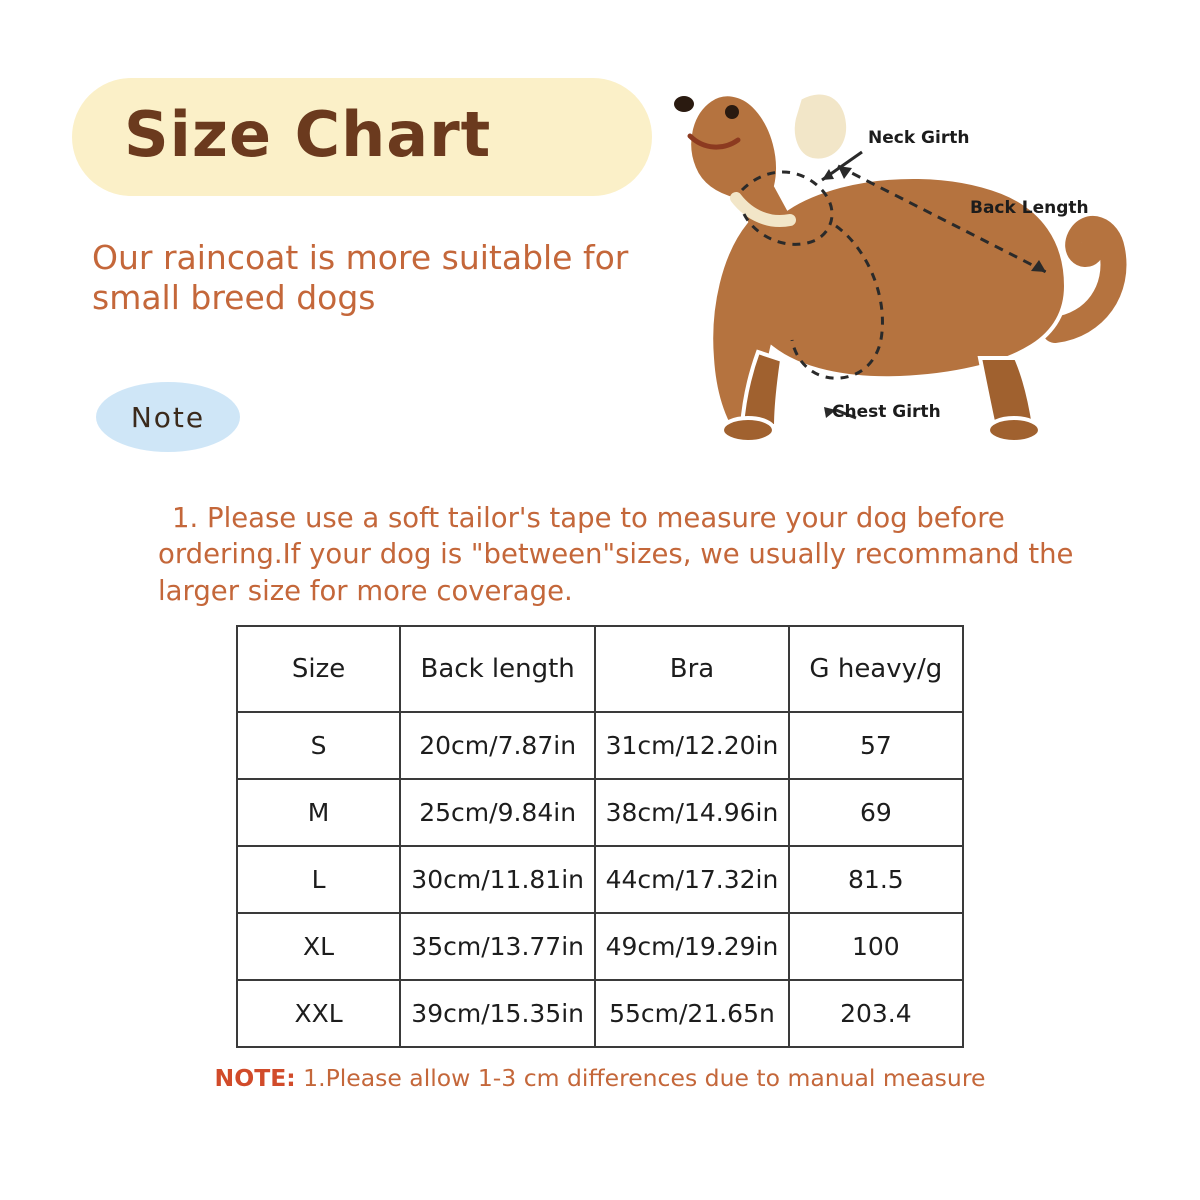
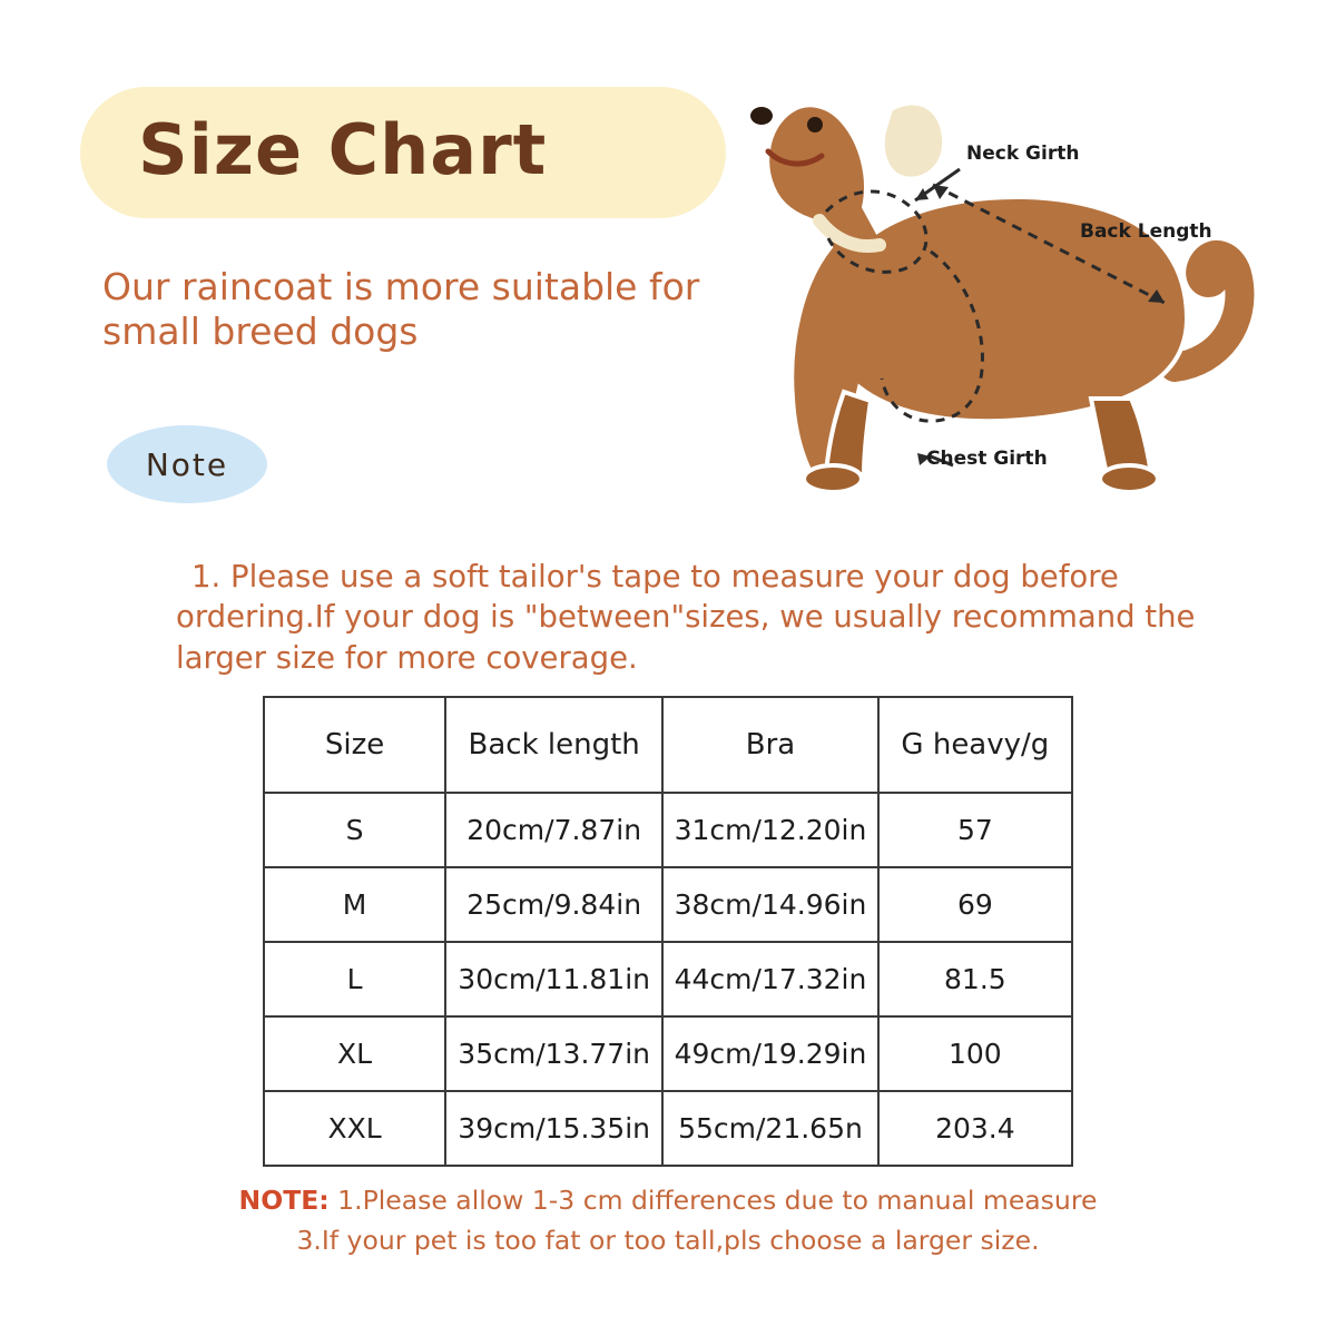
  Size Chart
  Our raincoat is more suitable for small breed dogs
  Note
  1. Please use a soft tailor's tape to measure your dog before ordering.If your dog is "between"sizes, we usually recommand the larger size for more coverage.
  Neck Girth
  Back Length
  Chest Girth
  Size	Back length	Bra	G heavy/g
  S	20cm/7.87in	31cm/12.20in	57
  M	25cm/9.84in	38cm/14.96in	69
  L	30cm/11.81in	44cm/17.32in	81.5
  XL	35cm/13.77in	49cm/19.29in	100
  XXL	39cm/15.35in	55cm/21.65n	203.4
  NOTE: 1.Please allow 1-3 cm differences due to manual measure
+ 3.If your pet is too fat or too tall,pls choose a larger size.
